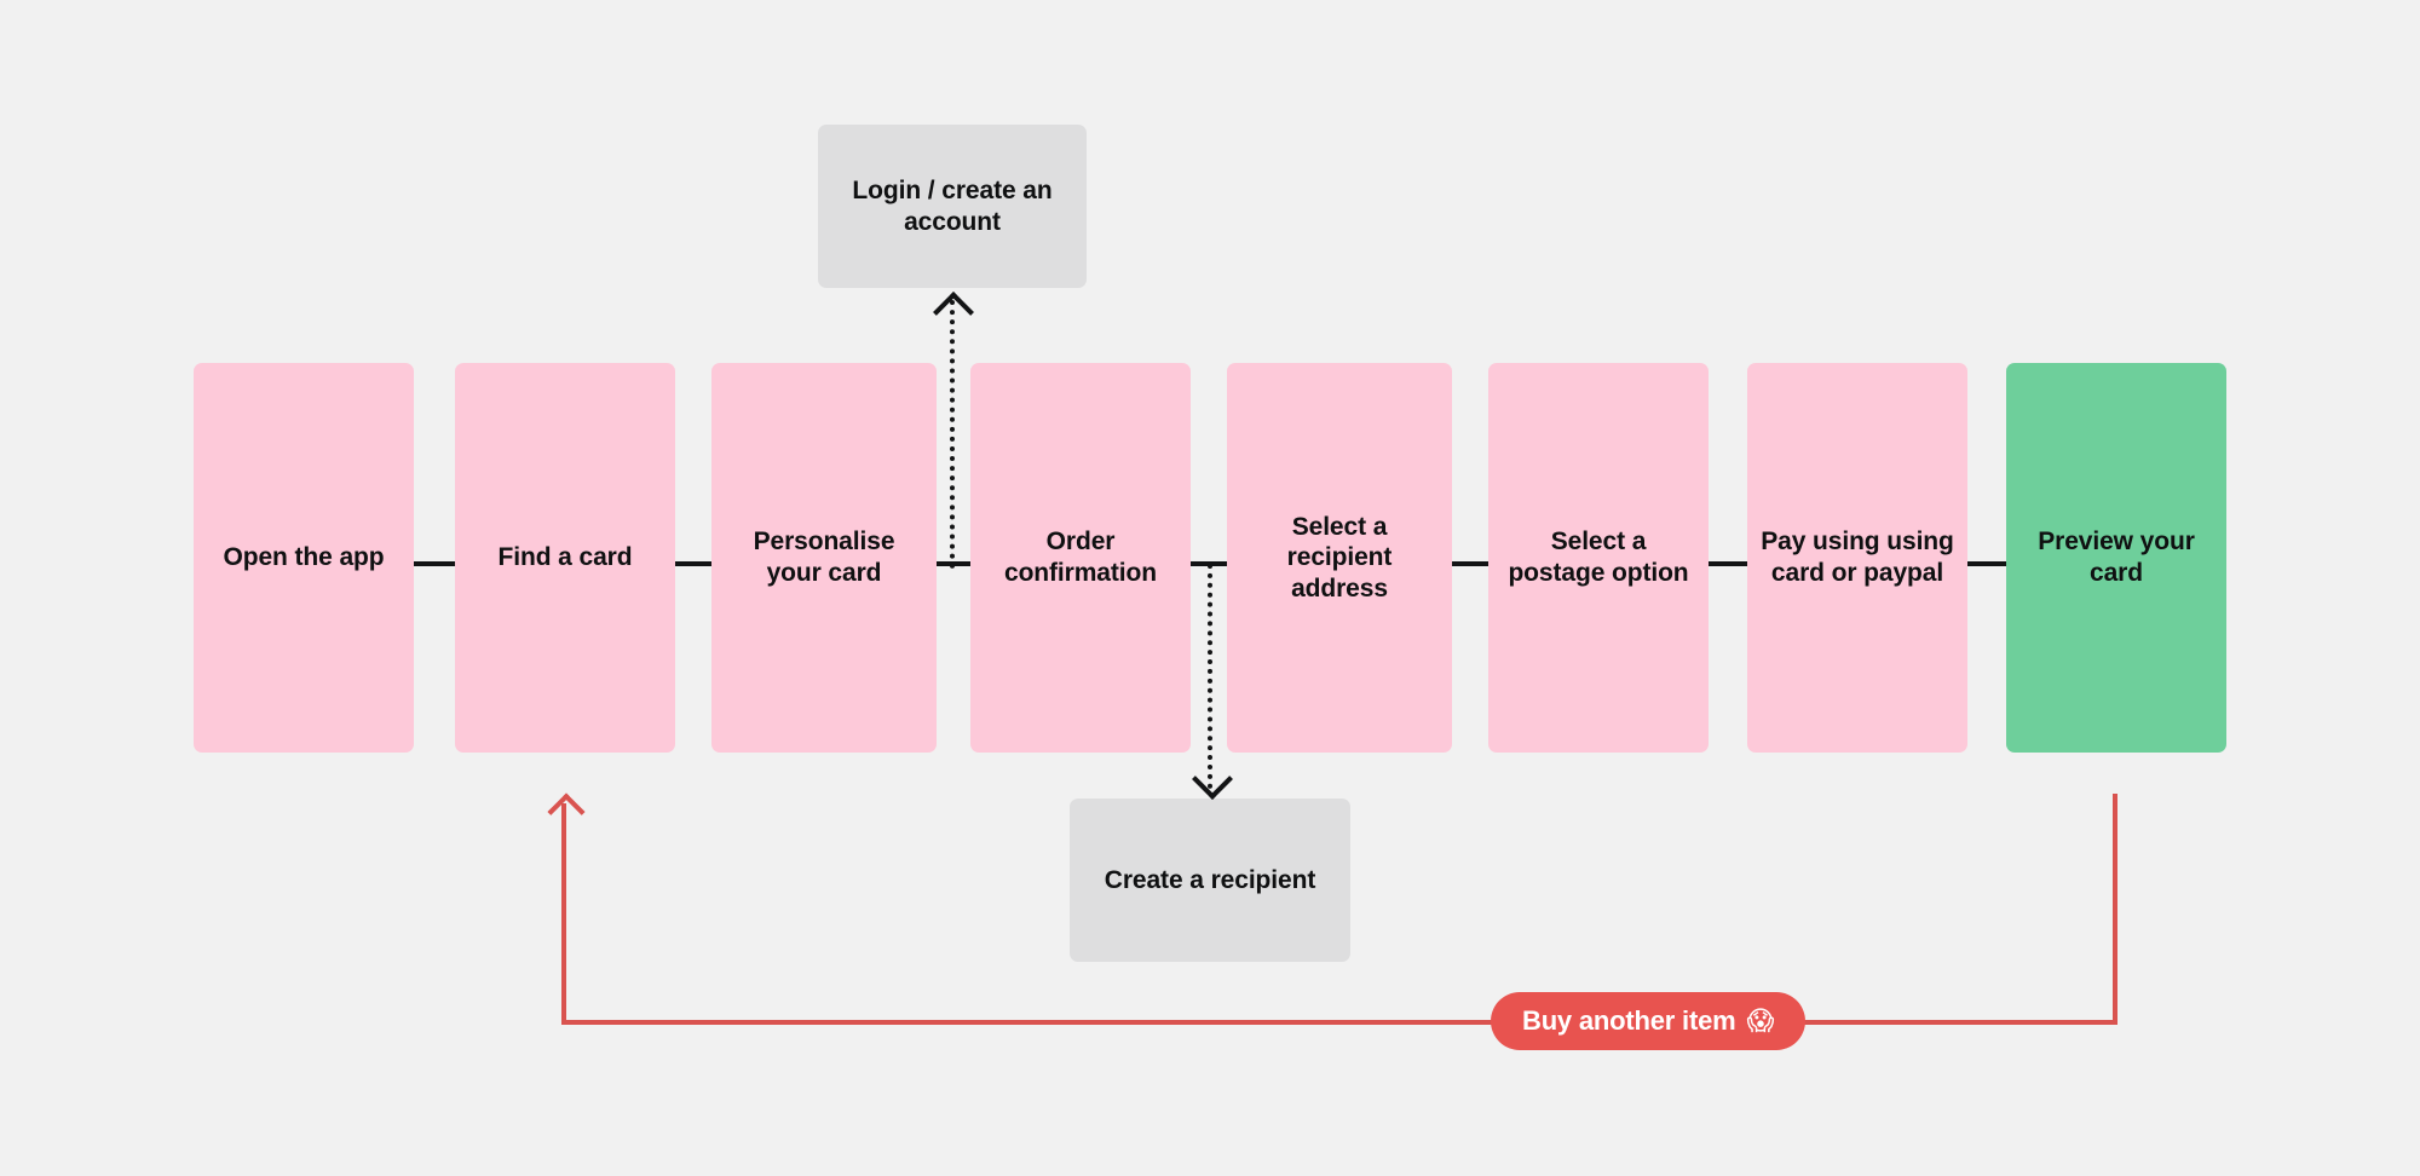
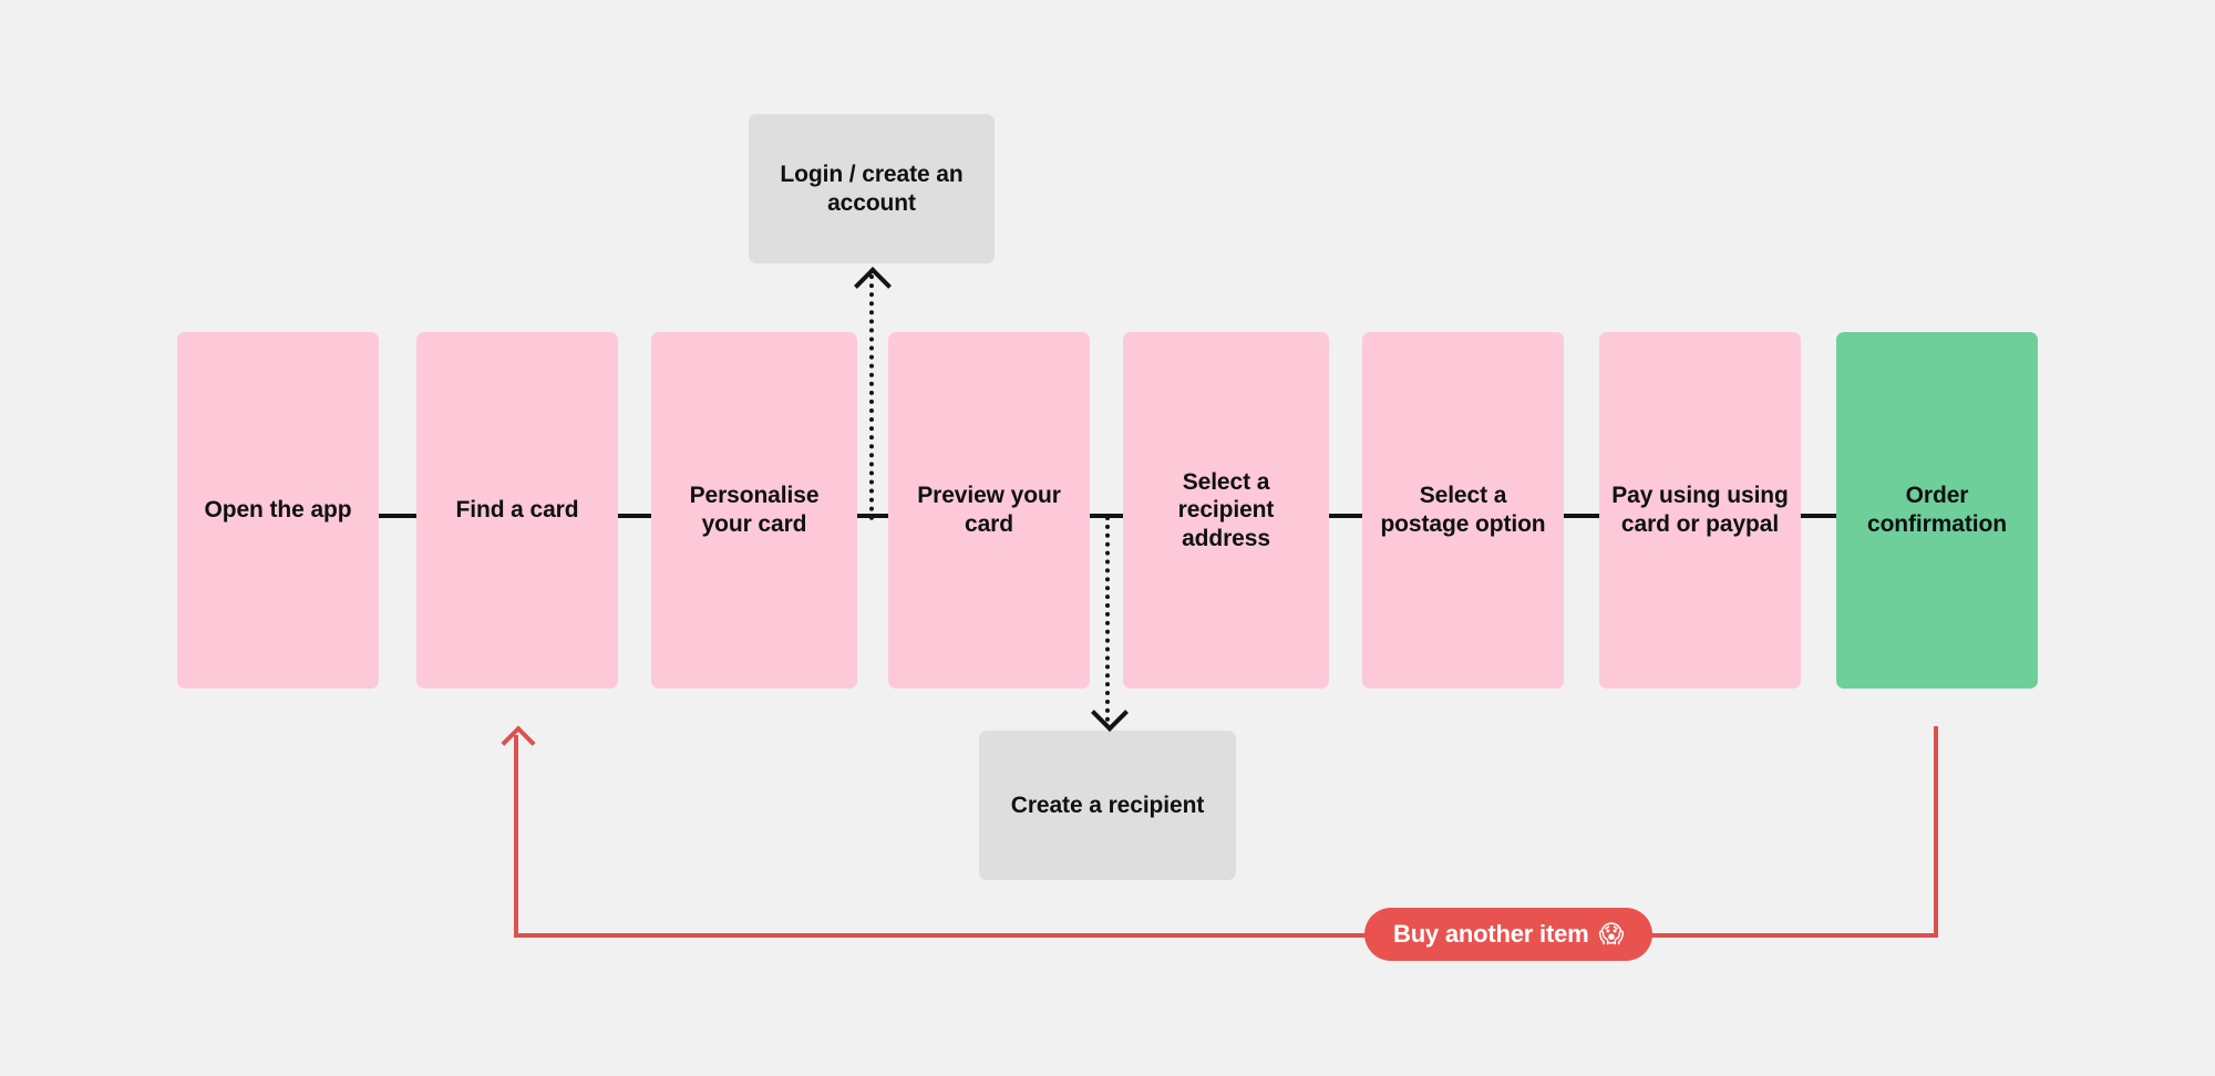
  Open the app
  Find a card
  Personalise your card
- Order confirmation
+ Preview your card
  Select a recipient address
  Select a postage option
  Pay using using card or paypal
- Preview your card
+ Order confirmation
  Login / create an account
  Create a recipient
  Buy another item
  😱
